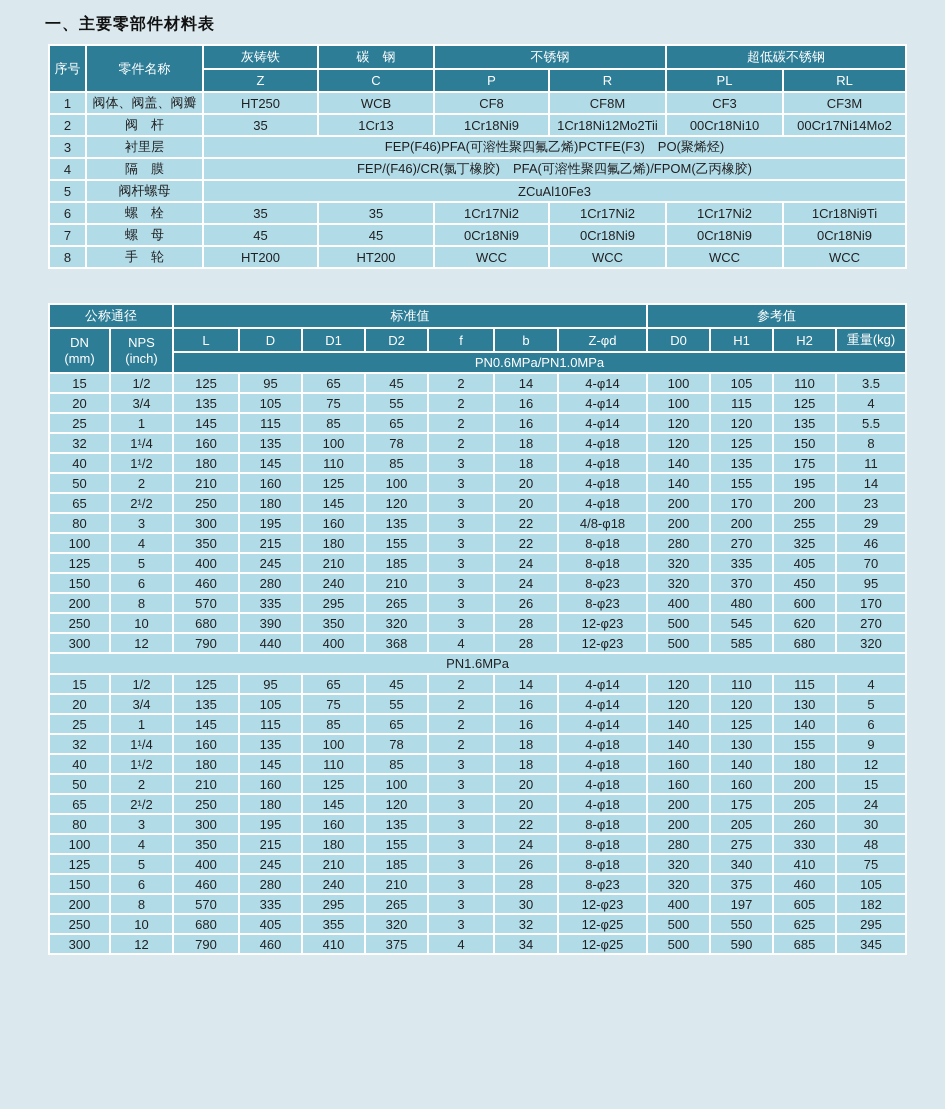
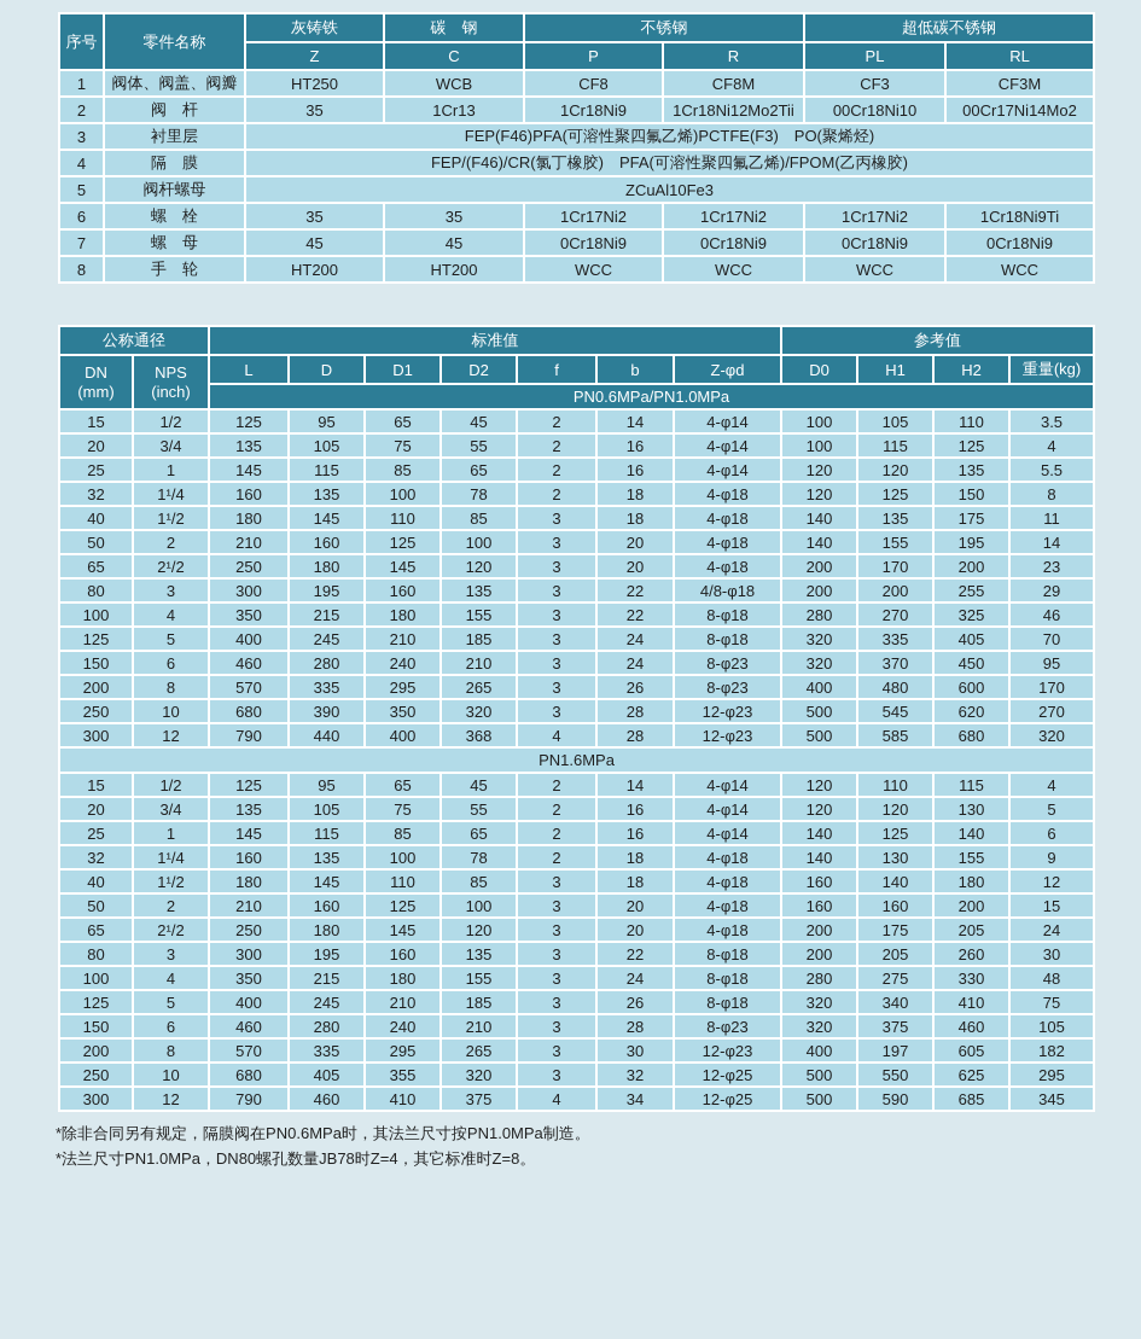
- 一、主要零部件材料表
  序号	零件名称	灰铸铁	碳 钢	不锈钢	超低碳不锈钢
  Z	C	P	R	PL	RL
  1	阀体、阀盖、阀瓣	HT250	WCB	CF8	CF8M	CF3	CF3M
  2	阀 杆	35	1Cr13	1Cr18Ni9	1Cr18Ni12Mo2Tii	00Cr18Ni10	00Cr17Ni14Mo2
  3	衬里层	FEP(F46)PFA(可溶性聚四氟乙烯)PCTFE(F3) PO(聚烯烃)
  4	隔 膜	FEP/(F46)/CR(氯丁橡胶) PFA(可溶性聚四氟乙烯)/FPOM(乙丙橡胶)
  5	阀杆螺母	ZCuAl10Fe3
  6	螺 栓	35	35	1Cr17Ni2	1Cr17Ni2	1Cr17Ni2	1Cr18Ni9Ti
  7	螺 母	45	45	0Cr18Ni9	0Cr18Ni9	0Cr18Ni9	0Cr18Ni9
  8	手 轮	HT200	HT200	WCC	WCC	WCC	WCC
  公称通径	标准值	参考值
  DN (mm)	NPS (inch)	L	D	D1	D2	f	b	Z-φd	D0	H1	H2	重量(kg)
  PN0.6MPa/PN1.0MPa
  15	1/2	125	95	65	45	2	14	4-φ14	100	105	110	3.5
  20	3/4	135	105	75	55	2	16	4-φ14	100	115	125	4
  25	1	145	115	85	65	2	16	4-φ14	120	120	135	5.5
  32	1¹/4	160	135	100	78	2	18	4-φ18	120	125	150	8
  40	1¹/2	180	145	110	85	3	18	4-φ18	140	135	175	11
  50	2	210	160	125	100	3	20	4-φ18	140	155	195	14
  65	2¹/2	250	180	145	120	3	20	4-φ18	200	170	200	23
  80	3	300	195	160	135	3	22	4/8-φ18	200	200	255	29
  100	4	350	215	180	155	3	22	8-φ18	280	270	325	46
  125	5	400	245	210	185	3	24	8-φ18	320	335	405	70
  150	6	460	280	240	210	3	24	8-φ23	320	370	450	95
  200	8	570	335	295	265	3	26	8-φ23	400	480	600	170
  250	10	680	390	350	320	3	28	12-φ23	500	545	620	270
  300	12	790	440	400	368	4	28	12-φ23	500	585	680	320
  PN1.6MPa
  15	1/2	125	95	65	45	2	14	4-φ14	120	110	115	4
  20	3/4	135	105	75	55	2	16	4-φ14	120	120	130	5
  25	1	145	115	85	65	2	16	4-φ14	140	125	140	6
  32	1¹/4	160	135	100	78	2	18	4-φ18	140	130	155	9
  40	1¹/2	180	145	110	85	3	18	4-φ18	160	140	180	12
  50	2	210	160	125	100	3	20	4-φ18	160	160	200	15
  65	2¹/2	250	180	145	120	3	20	4-φ18	200	175	205	24
  80	3	300	195	160	135	3	22	8-φ18	200	205	260	30
  100	4	350	215	180	155	3	24	8-φ18	280	275	330	48
  125	5	400	245	210	185	3	26	8-φ18	320	340	410	75
  150	6	460	280	240	210	3	28	8-φ23	320	375	460	105
  200	8	570	335	295	265	3	30	12-φ23	400	197	605	182
  250	10	680	405	355	320	3	32	12-φ25	500	550	625	295
  300	12	790	460	410	375	4	34	12-φ25	500	590	685	345
+ *除非合同另有规定，隔膜阀在PN0.6MPa时，其法兰尺寸按PN1.0MPa制造。
+ *法兰尺寸PN1.0MPa，DN80螺孔数量JB78时Z=4，其它标准时Z=8。
